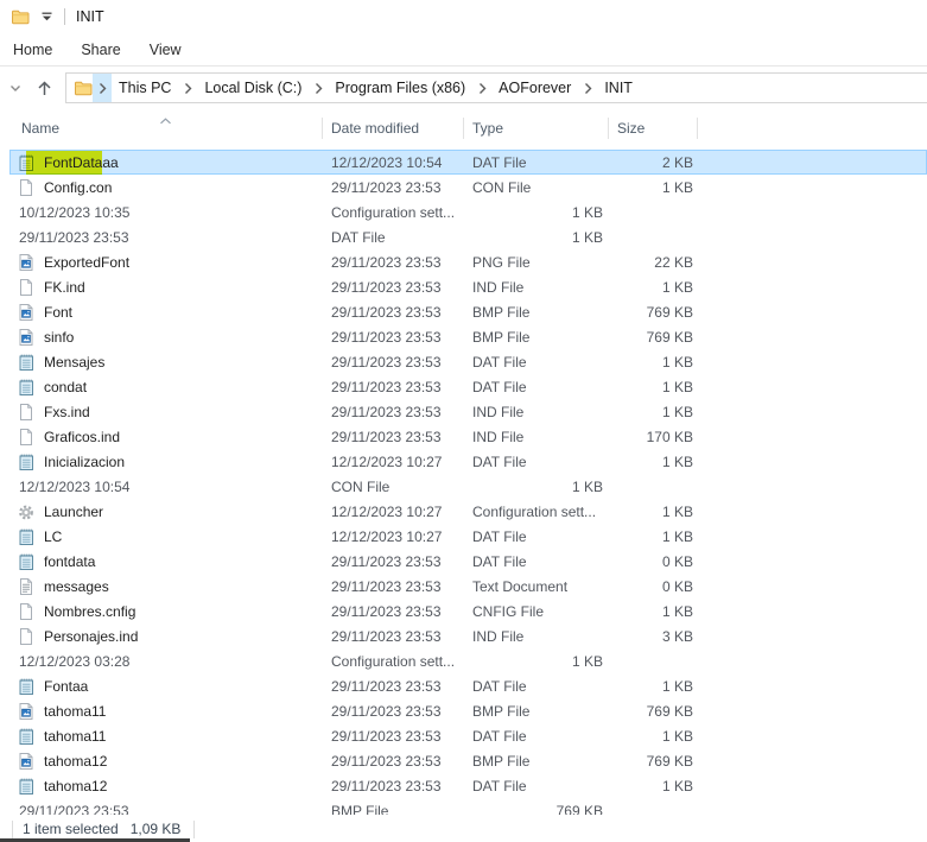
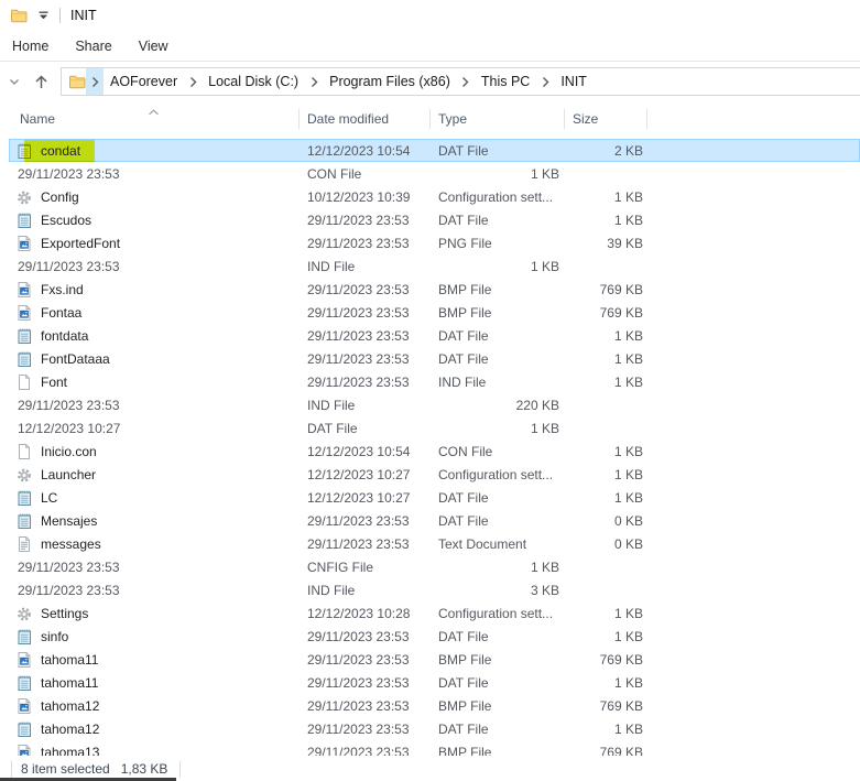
  INIT
  Home
  Share
  View
- This PC
+ AOForever
  Local Disk (C:)
  Program Files (x86)
- AOForever
+ This PC
  INIT
  Name
  Date modified
  Type
  Size
- FontDataaa
+ condat
  12/12/2023 10:54
  DAT File
  2 KB
- Config.con
  29/11/2023 23:53
  CON File
  1 KB
+ Config
- 10/12/2023 10:35
+ 10/12/2023 10:39
  Configuration sett...
  1 KB
+ Escudos
  29/11/2023 23:53
  DAT File
  1 KB
  ExportedFont
  29/11/2023 23:53
  PNG File
- 22 KB
+ 39 KB
- FK.ind
  29/11/2023 23:53
  IND File
  1 KB
- Font
+ Fxs.ind
  29/11/2023 23:53
  BMP File
  769 KB
- sinfo
+ Fontaa
  29/11/2023 23:53
  BMP File
  769 KB
- Mensajes
+ fontdata
  29/11/2023 23:53
  DAT File
  1 KB
- condat
+ FontDataaa
  29/11/2023 23:53
  DAT File
  1 KB
- Fxs.ind
+ Font
  29/11/2023 23:53
  IND File
  1 KB
- Graficos.ind
  29/11/2023 23:53
  IND File
- 170 KB
+ 220 KB
- Inicializacion
  12/12/2023 10:27
  DAT File
  1 KB
+ Inicio.con
  12/12/2023 10:54
  CON File
  1 KB
  Launcher
  12/12/2023 10:27
  Configuration sett...
  1 KB
  LC
  12/12/2023 10:27
  DAT File
  1 KB
- fontdata
+ Mensajes
  29/11/2023 23:53
  DAT File
  0 KB
  messages
  29/11/2023 23:53
  Text Document
  0 KB
- Nombres.cnfig
  29/11/2023 23:53
  CNFIG File
  1 KB
- Personajes.ind
  29/11/2023 23:53
  IND File
  3 KB
+ Settings
- 12/12/2023 03:28
+ 12/12/2023 10:28
  Configuration sett...
  1 KB
- Fontaa
+ sinfo
  29/11/2023 23:53
  DAT File
  1 KB
  tahoma11
  29/11/2023 23:53
  BMP File
  769 KB
  tahoma11
  29/11/2023 23:53
  DAT File
  1 KB
  tahoma12
  29/11/2023 23:53
  BMP File
  769 KB
  tahoma12
  29/11/2023 23:53
  DAT File
  1 KB
+ tahoma13
  29/11/2023 23:53
  BMP File
  769 KB
- 1 item selected
+ 8 item selected
- 1,09 KB
+ 1,83 KB
